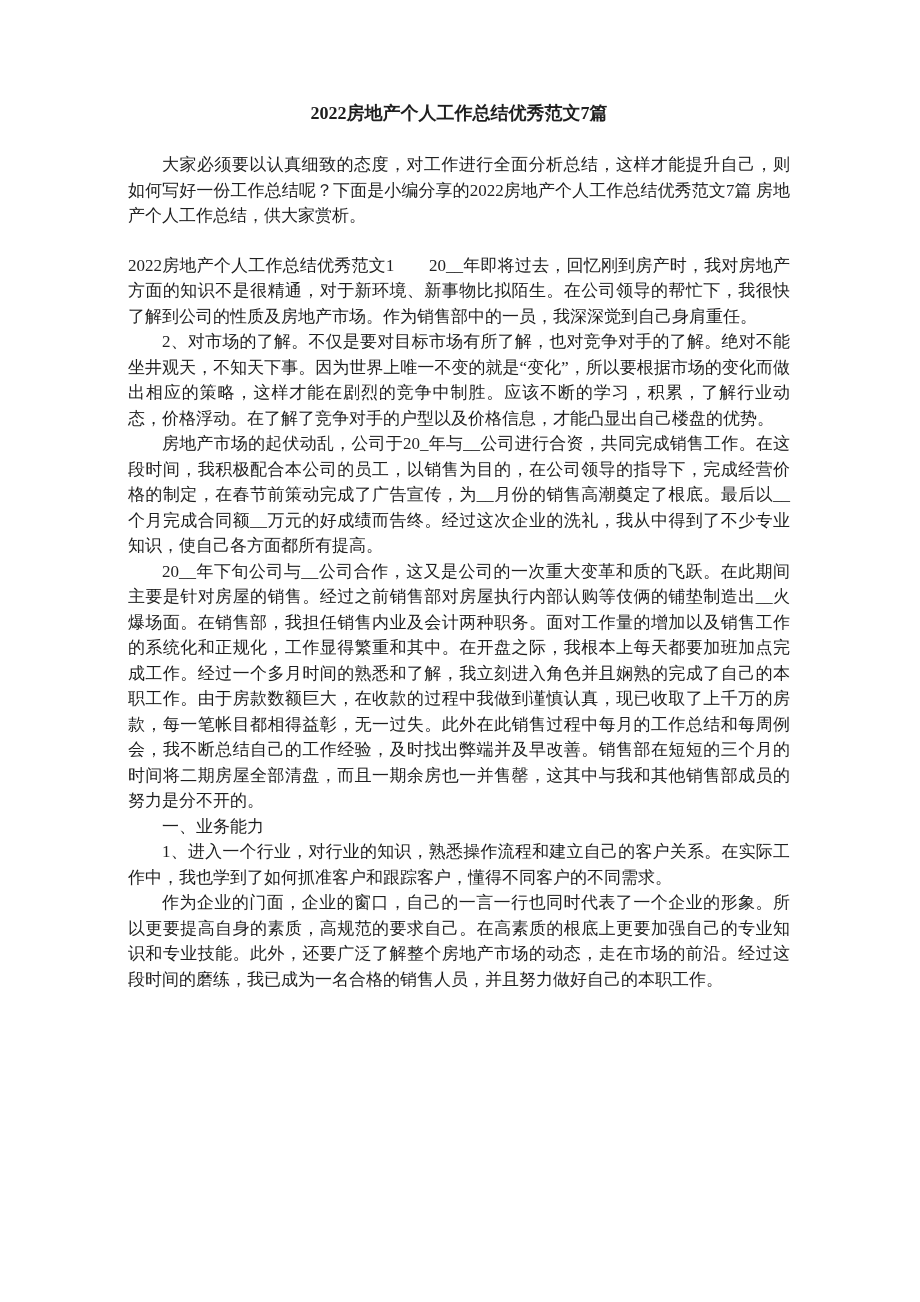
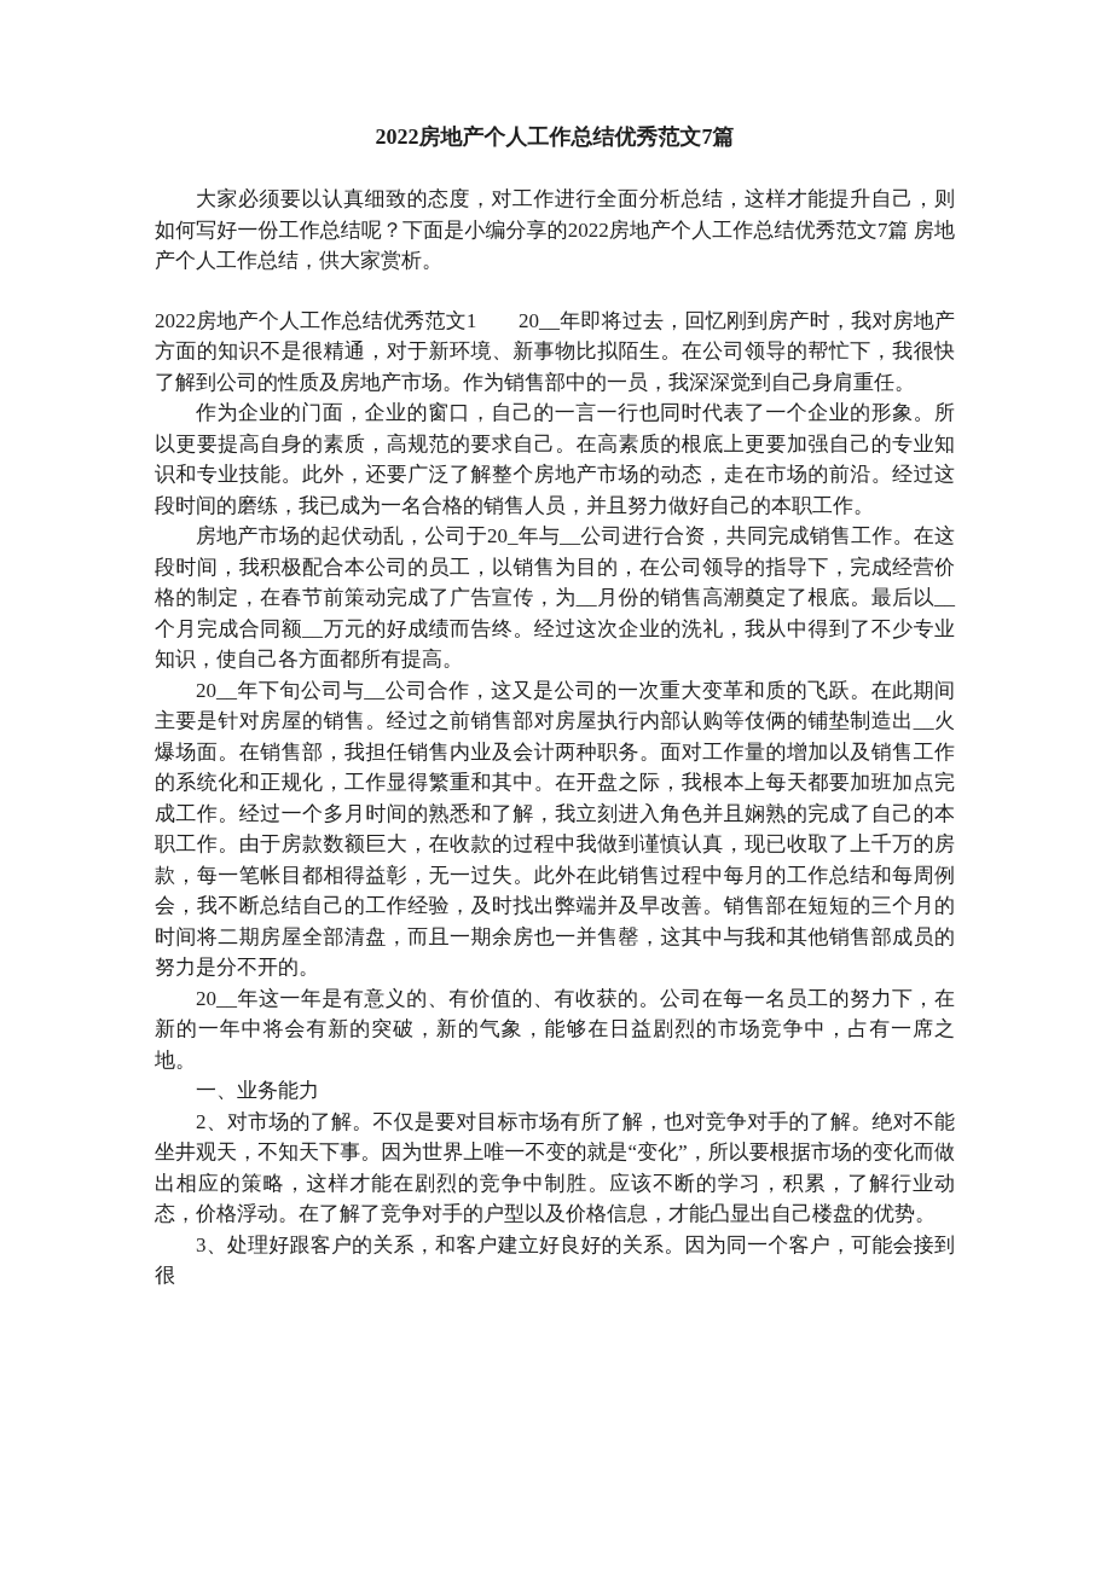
  2022房地产个人工作总结优秀范文7篇
  大家必须要以认真细致的态度，对工作进行全面分析总结，这样才能提升自己，则如何写好一份工作总结呢？下面是小编分享的2022房地产个人工作总结优秀范文7篇 房地产个人工作总结，供大家赏析。
  2022房地产个人工作总结优秀范文1 20__年即将过去，回忆刚到房产时，我对房地产方面的知识不是很精通，对于新环境、新事物比拟陌生。在公司领导的帮忙下，我很快了解到公司的性质及房地产市场。作为销售部中的一员，我深深觉到自己身肩重任。
- 2、对市场的了解。不仅是要对目标市场有所了解，也对竞争对手的了解。绝对不能坐井观天，不知天下事。因为世界上唯一不变的就是“变化”，所以要根据市场的变化而做出相应的策略，这样才能在剧烈的竞争中制胜。应该不断的学习，积累，了解行业动态，价格浮动。在了解了竞争对手的户型以及价格信息，才能凸显出自己楼盘的优势。
+ 作为企业的门面，企业的窗口，自己的一言一行也同时代表了一个企业的形象。所以更要提高自身的素质，高规范的要求自己。在高素质的根底上更要加强自己的专业知识和专业技能。此外，还要广泛了解整个房地产市场的动态，走在市场的前沿。经过这段时间的磨练，我已成为一名合格的销售人员，并且努力做好自己的本职工作。
  房地产市场的起伏动乱，公司于20_年与__公司进行合资，共同完成销售工作。在这段时间，我积极配合本公司的员工，以销售为目的，在公司领导的指导下，完成经营价格的制定，在春节前策动完成了广告宣传，为__月份的销售高潮奠定了根底。最后以__个月完成合同额__万元的好成绩而告终。经过这次企业的洗礼，我从中得到了不少专业知识，使自己各方面都所有提高。
  20__年下旬公司与__公司合作，这又是公司的一次重大变革和质的飞跃。在此期间主要是针对房屋的销售。经过之前销售部对房屋执行内部认购等伎俩的铺垫制造出__火爆场面。在销售部，我担任销售内业及会计两种职务。面对工作量的增加以及销售工作的系统化和正规化，工作显得繁重和其中。在开盘之际，我根本上每天都要加班加点完成工作。经过一个多月时间的熟悉和了解，我立刻进入角色并且娴熟的完成了自己的本职工作。由于房款数额巨大，在收款的过程中我做到谨慎认真，现已收取了上千万的房款，每一笔帐目都相得益彰，无一过失。此外在此销售过程中每月的工作总结和每周例会，我不断总结自己的工作经验，及时找出弊端并及早改善。销售部在短短的三个月的时间将二期房屋全部清盘，而且一期余房也一并售罄，这其中与我和其他销售部成员的努力是分不开的。
+ 20__年这一年是有意义的、有价值的、有收获的。公司在每一名员工的努力下，在新的一年中将会有新的突破，新的气象，能够在日益剧烈的市场竞争中，占有一席之地。
  一、业务能力
- 1、进入一个行业，对行业的知识，熟悉操作流程和建立自己的客户关系。在实际工作中，我也学到了如何抓准客户和跟踪客户，懂得不同客户的不同需求。
- 作为企业的门面，企业的窗口，自己的一言一行也同时代表了一个企业的形象。所以更要提高自身的素质，高规范的要求自己。在高素质的根底上更要加强自己的专业知识和专业技能。此外，还要广泛了解整个房地产市场的动态，走在市场的前沿。经过这段时间的磨练，我已成为一名合格的销售人员，并且努力做好自己的本职工作。
+ 2、对市场的了解。不仅是要对目标市场有所了解，也对竞争对手的了解。绝对不能坐井观天，不知天下事。因为世界上唯一不变的就是“变化”，所以要根据市场的变化而做出相应的策略，这样才能在剧烈的竞争中制胜。应该不断的学习，积累，了解行业动态，价格浮动。在了解了竞争对手的户型以及价格信息，才能凸显出自己楼盘的优势。
+ 3、处理好跟客户的关系，和客户建立好良好的关系。因为同一个客户，可能会接到很
